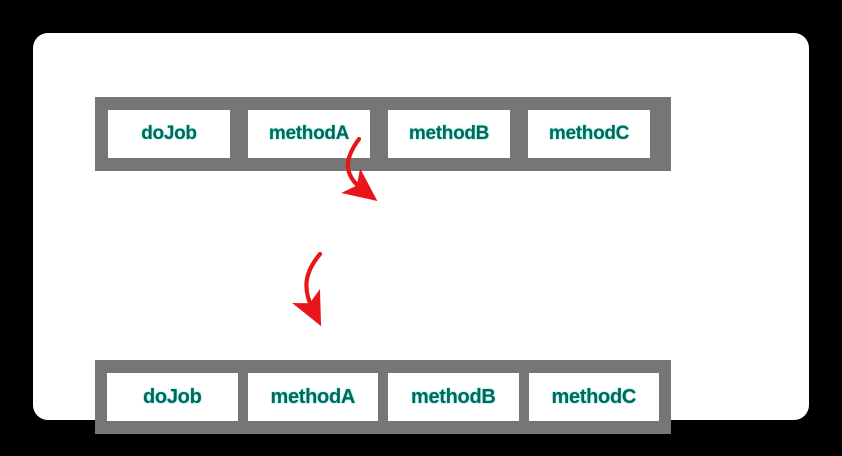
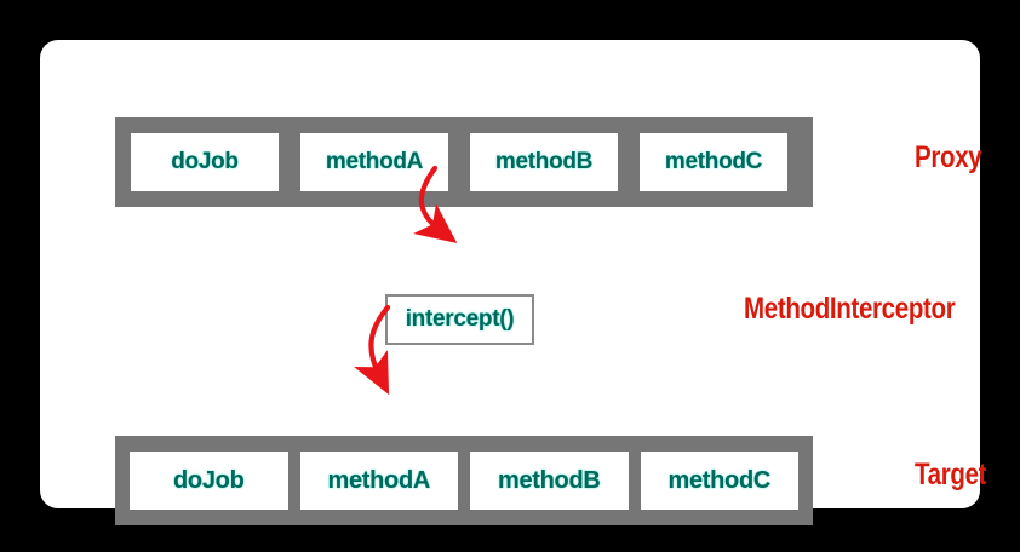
  doJob
  methodA
  methodB
  methodC
  doJob
  methodA
  methodB
  methodC
+ intercept()
+ Proxy
+ MethodInterceptor
+ Target
